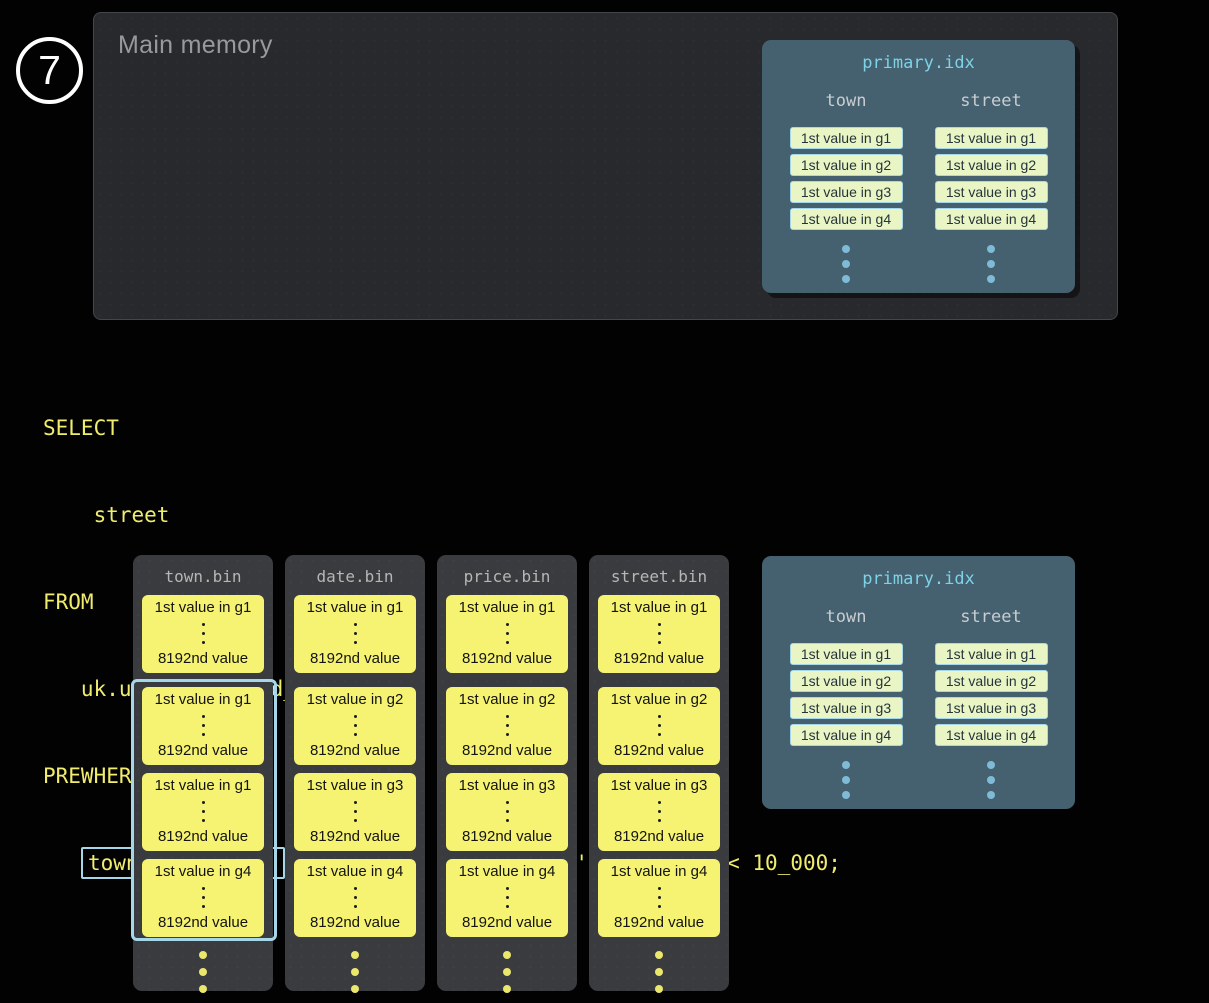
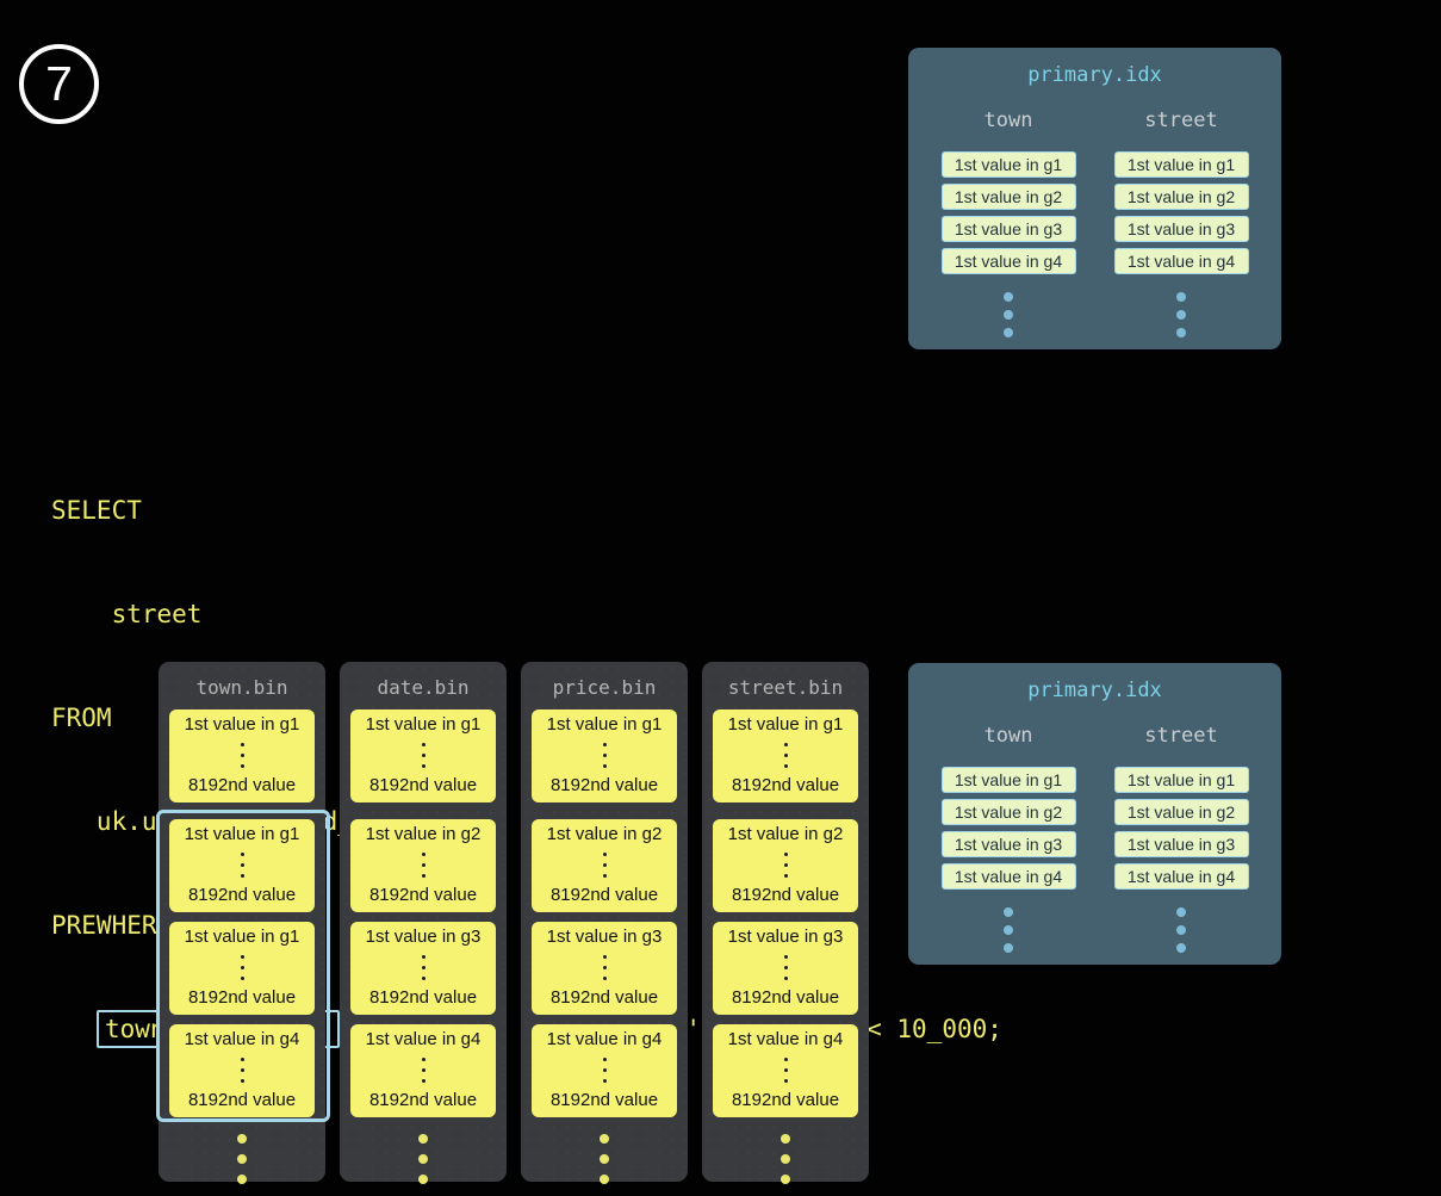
  7
- Main memory
  primary.idx
  town
  1st value in g1
  1st value in g2
  1st value in g3
  1st value in g4
  street
  1st value in g1
  1st value in g2
  1st value in g3
  1st value in g4
  SELECT
  street
  FROM
  PREWHER
  town.bin
  1st value in g1
  8192nd value
  1st value in g1
  8192nd value
  1st value in g1
  8192nd value
  1st value in g4
  8192nd value
  date.bin
  1st value in g1
  8192nd value
  1st value in g2
  8192nd value
  1st value in g3
  8192nd value
  1st value in g4
  8192nd value
  price.bin
  1st value in g1
  8192nd value
  1st value in g2
  8192nd value
  1st value in g3
  8192nd value
  1st value in g4
  8192nd value
  street.bin
  1st value in g1
  8192nd value
  1st value in g2
  8192nd value
  1st value in g3
  8192nd value
  1st value in g4
  8192nd value
  primary.idx
  town
  1st value in g1
  1st value in g2
  1st value in g3
  1st value in g4
  street
  1st value in g1
  1st value in g2
  1st value in g3
  1st value in g4
